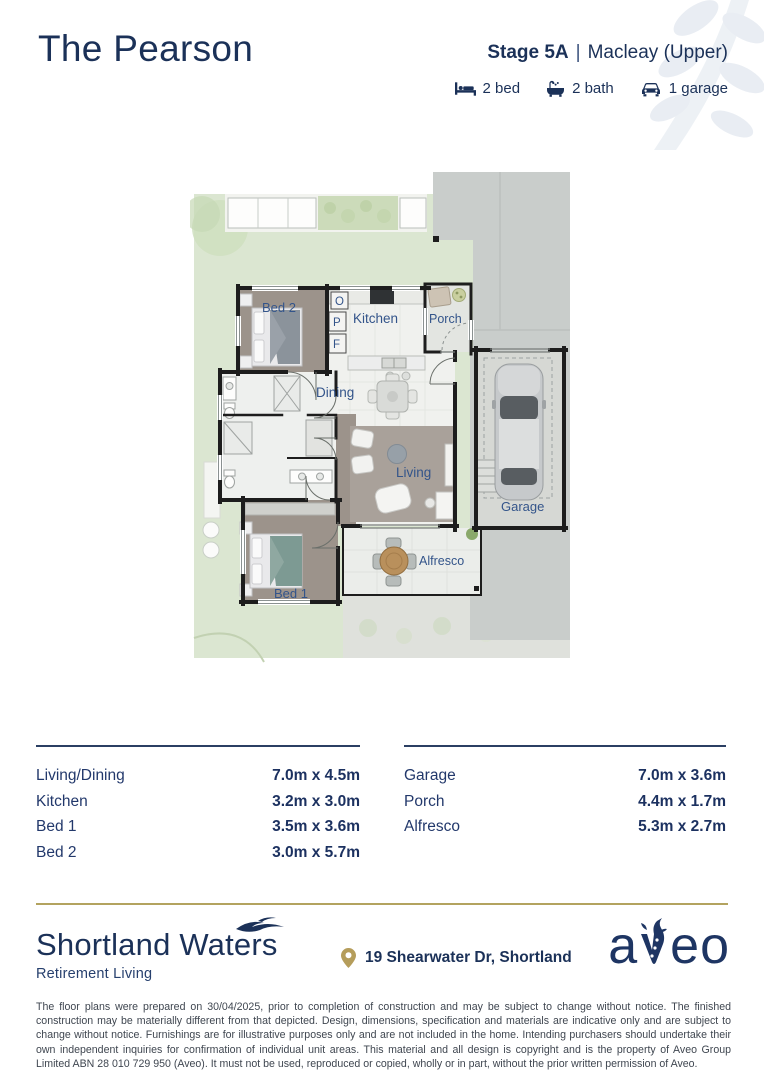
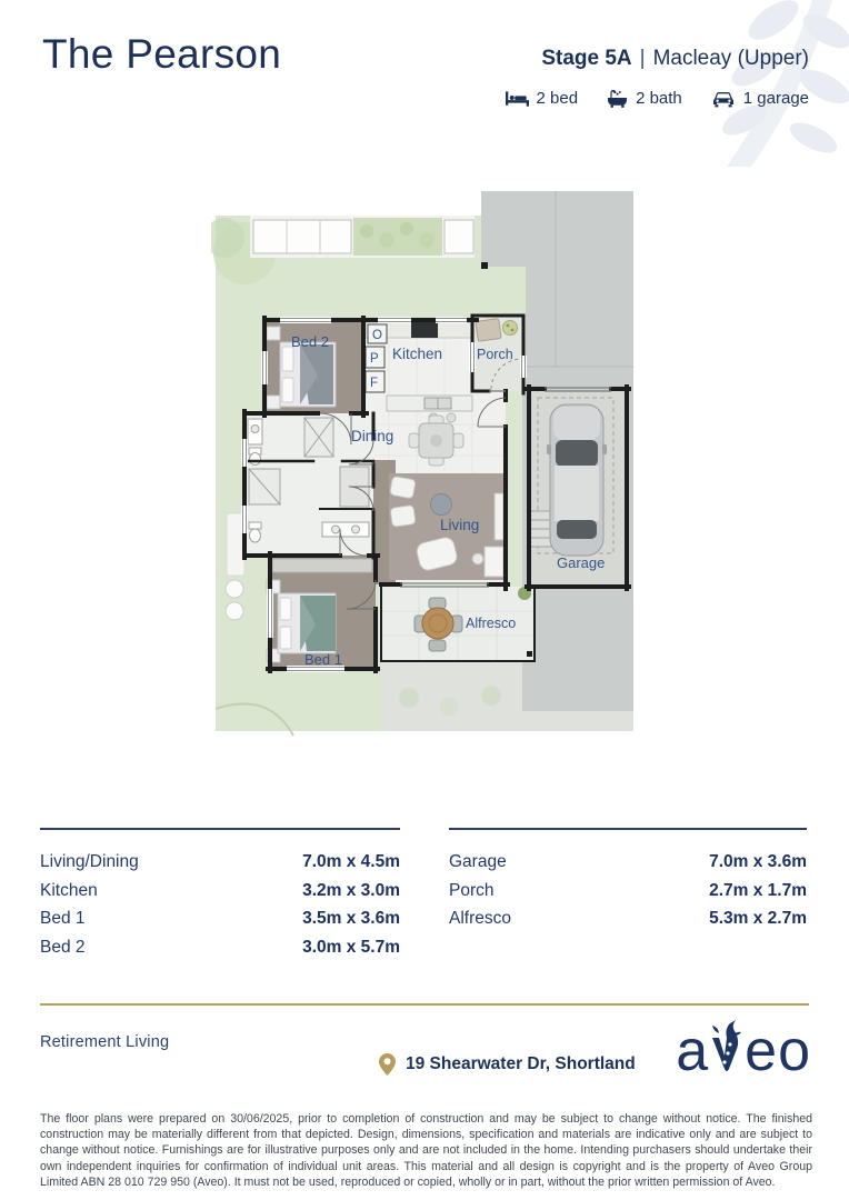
  The Pearson
  Stage 5A | Macleay (Upper)
  2 bed
  2 bath
  1 garage
  Bed 2
  Kitchen
  Porch
  Dining
  Living
  Bed 1
  Alfresco
  Garage
  O
  P
  F
  Living/Dining
  7.0m x 4.5m
  Kitchen
  3.2m x 3.0m
  Bed 1
  3.5m x 3.6m
  Bed 2
  3.0m x 5.7m
  Garage
  7.0m x 3.6m
  Porch
- 4.4m x 1.7m
+ 2.7m x 1.7m
  Alfresco
  5.3m x 2.7m
- Shortland Waters
  Retirement Living
  19 Shearwater Dr, Shortland
  a
  eo
- The floor plans were prepared on 30/04/2025, prior to completion of construction and may be subject to change without notice. The finished construction may be materially different from that depicted. Design, dimensions, specification and materials are indicative only and are subject to change without notice. Furnishings are for illustrative purposes only and are not included in the home. Intending purchasers should undertake their own independent inquiries for confirmation of individual unit areas. This material and all design is copyright and is the property of Aveo Group Limited ABN 28 010 729 950 (Aveo). It must not be used, reproduced or copied, wholly or in part, without the prior written permission of Aveo.
+ The floor plans were prepared on 30/06/2025, prior to completion of construction and may be subject to change without notice. The finished construction may be materially different from that depicted. Design, dimensions, specification and materials are indicative only and are subject to change without notice. Furnishings are for illustrative purposes only and are not included in the home. Intending purchasers should undertake their own independent inquiries for confirmation of individual unit areas. This material and all design is copyright and is the property of Aveo Group Limited ABN 28 010 729 950 (Aveo). It must not be used, reproduced or copied, wholly or in part, without the prior written permission of Aveo.
